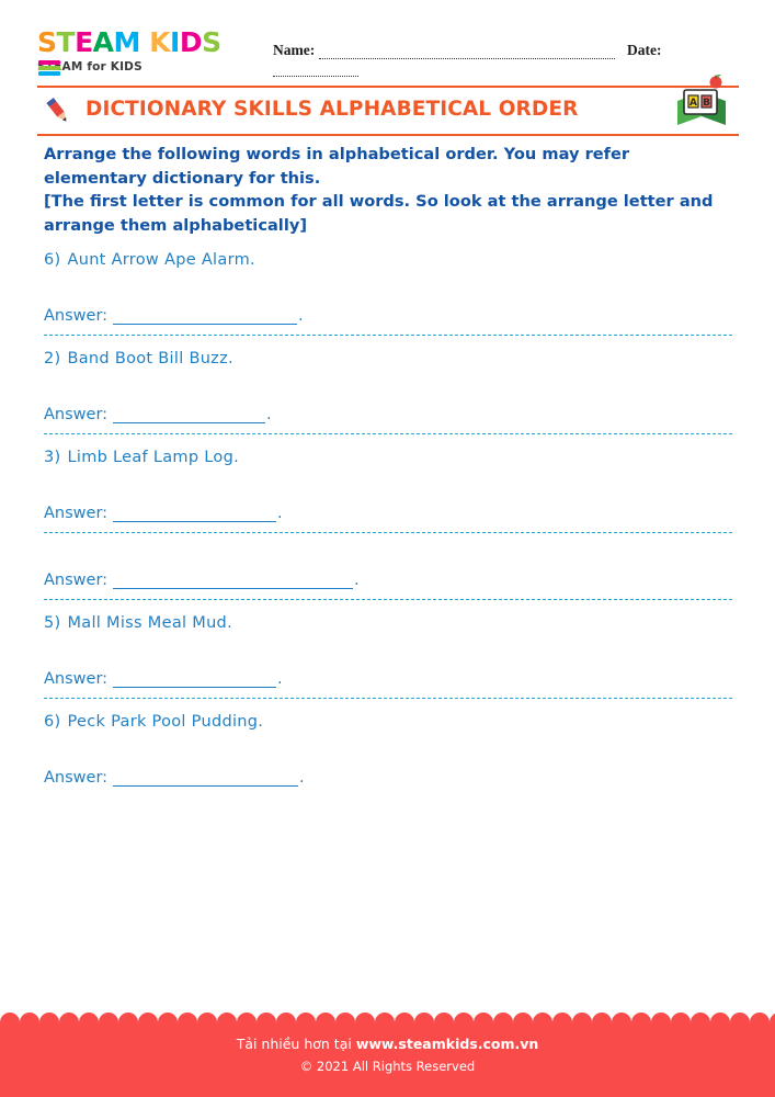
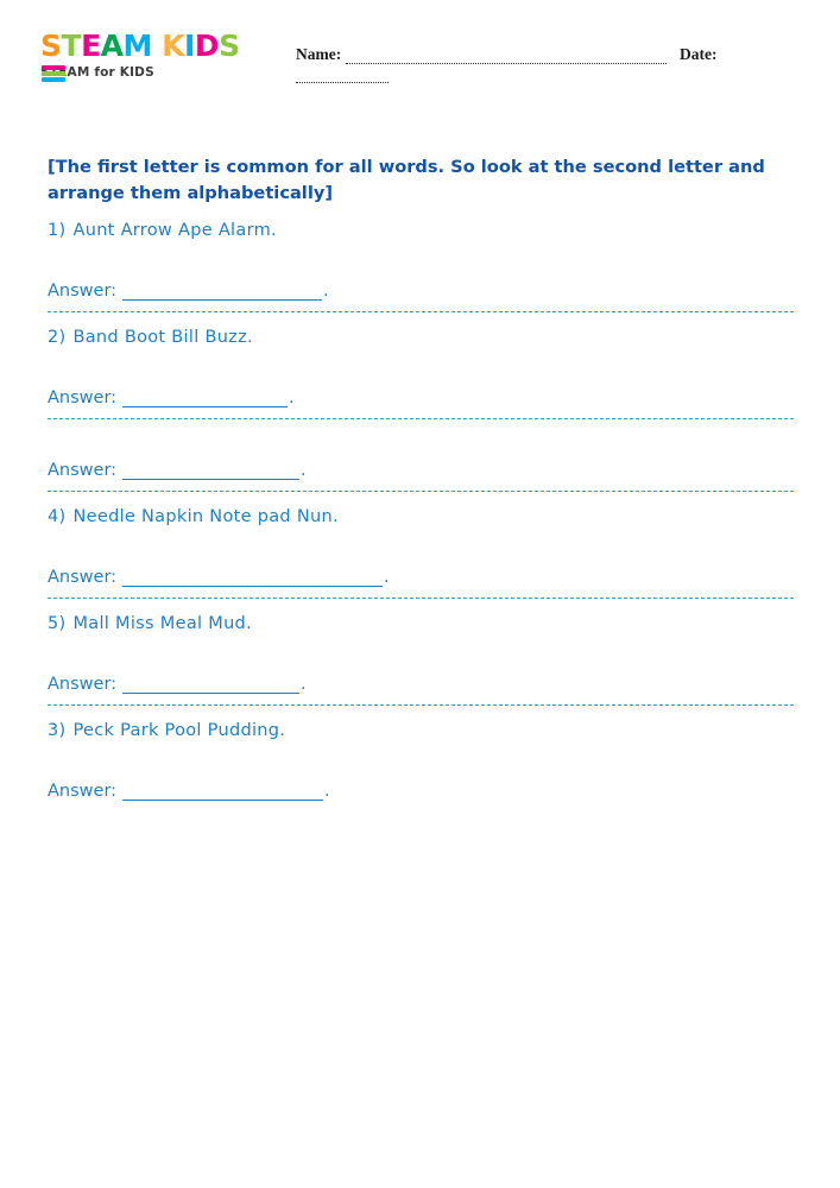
  STEAM KIDS
  AM for KIDS
  Name: Date:
- DICTIONARY SKILLS ALPHABETICAL ORDER
- A
- B
- Arrange the following words in alphabetical order. You may refer elementary dictionary for this.
- [The first letter is common for all words. So look at the arrange letter and arrange them alphabetically]
+ [The first letter is common for all words. So look at the second letter and arrange them alphabetically]
- 6) Aunt Arrow Ape Alarm.
+ 1) Aunt Arrow Ape Alarm.
  Answer:
  .
  2) Band Boot Bill Buzz.
  Answer:
  .
- 3) Limb Leaf Lamp Log.
  Answer:
  .
+ 4) Needle Napkin Note pad Nun.
  Answer:
  .
  5) Mall Miss Meal Mud.
  Answer:
  .
- 6) Peck Park Pool Pudding.
+ 3) Peck Park Pool Pudding.
  Answer:
  .
- Tải nhiều hơn tại www.steamkids.com.vn
- © 2021 All Rights Reserved
